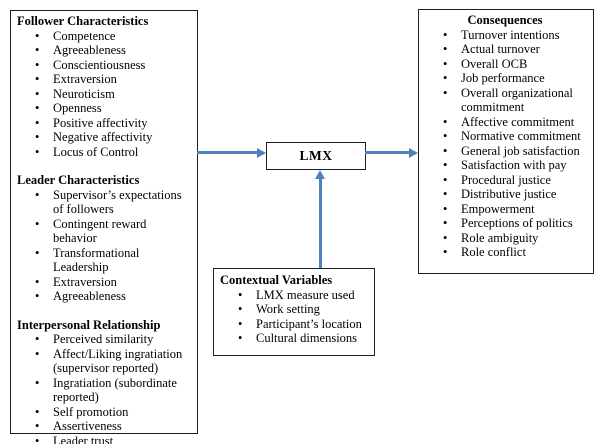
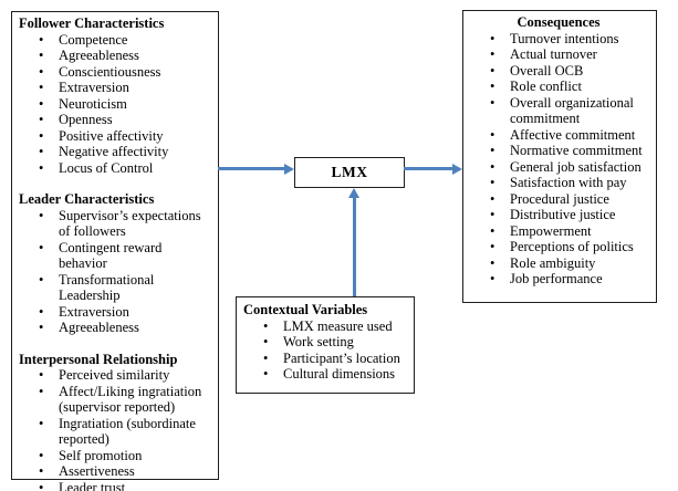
  Follower Characteristics
  Competence
  Agreeableness
  Conscientiousness
  Extraversion
  Neuroticism
  Openness
  Positive affectivity
  Negative affectivity
  Locus of Control
  Leader Characteristics
  Supervisor’s expectations of followers
  Contingent reward behavior
  Transformational Leadership
  Extraversion
  Agreeableness
  Interpersonal Relationship
  Perceived similarity
  Affect/Liking ingratiation (supervisor reported)
  Ingratiation (subordinate reported)
  Self promotion
  Assertiveness
  Leader trust
  LMX
  Consequences
  Turnover intentions
  Actual turnover
  Overall OCB
- Job performance
+ Role conflict
  Overall organizational commitment
  Affective commitment
  Normative commitment
  General job satisfaction
  Satisfaction with pay
  Procedural justice
  Distributive justice
  Empowerment
  Perceptions of politics
  Role ambiguity
- Role conflict
+ Job performance
  Contextual Variables
  LMX measure used
  Work setting
  Participant’s location
  Cultural dimensions
